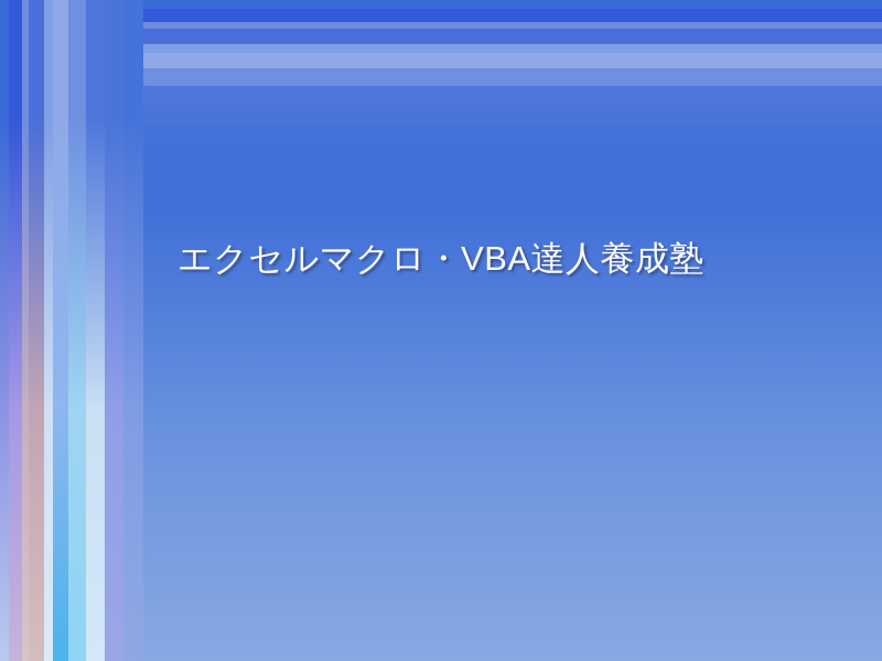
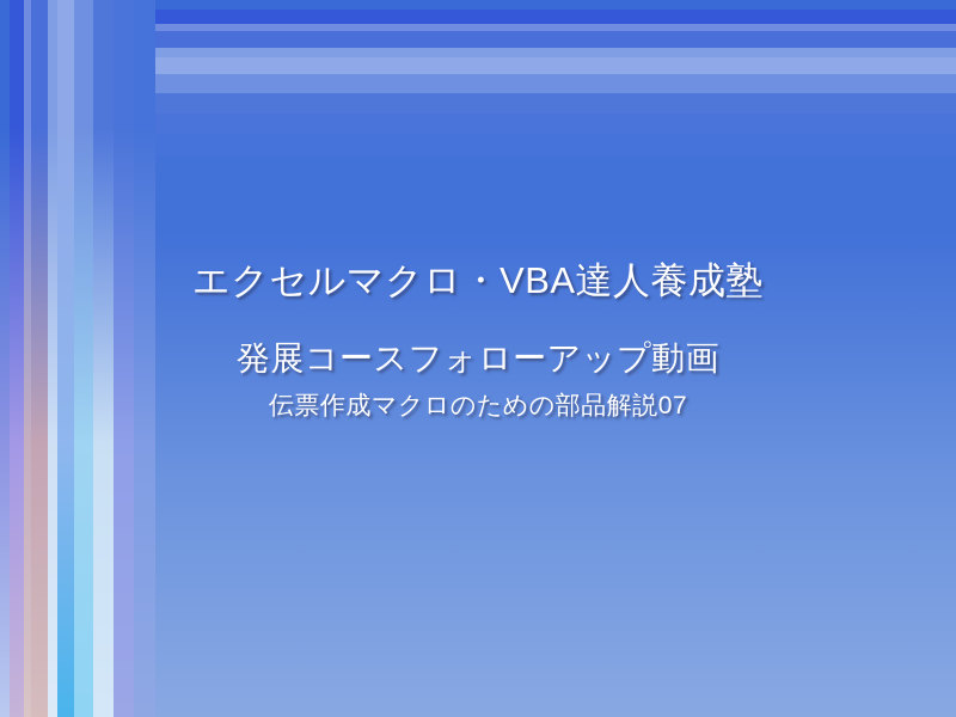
  エクセルマクロ・VBA達人養成塾
+ 発展コースフォローアップ動画
+ 伝票作成マクロのための部品解説07
